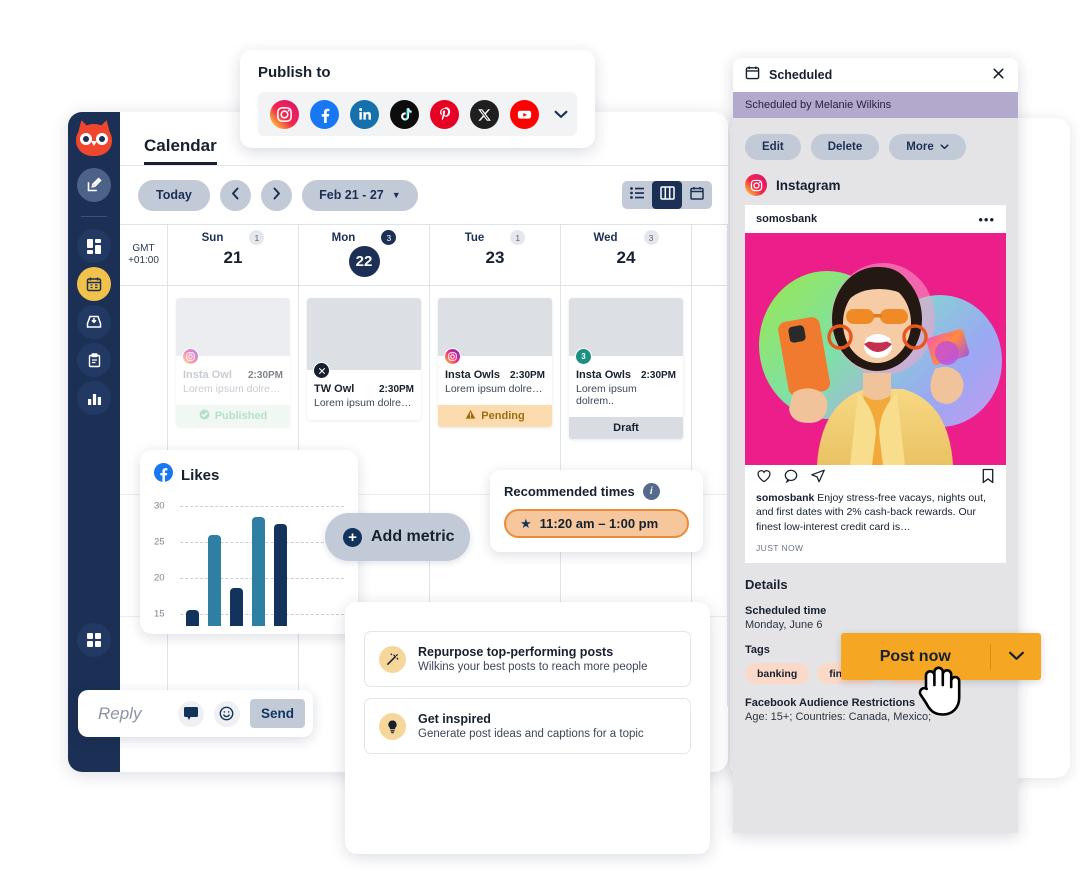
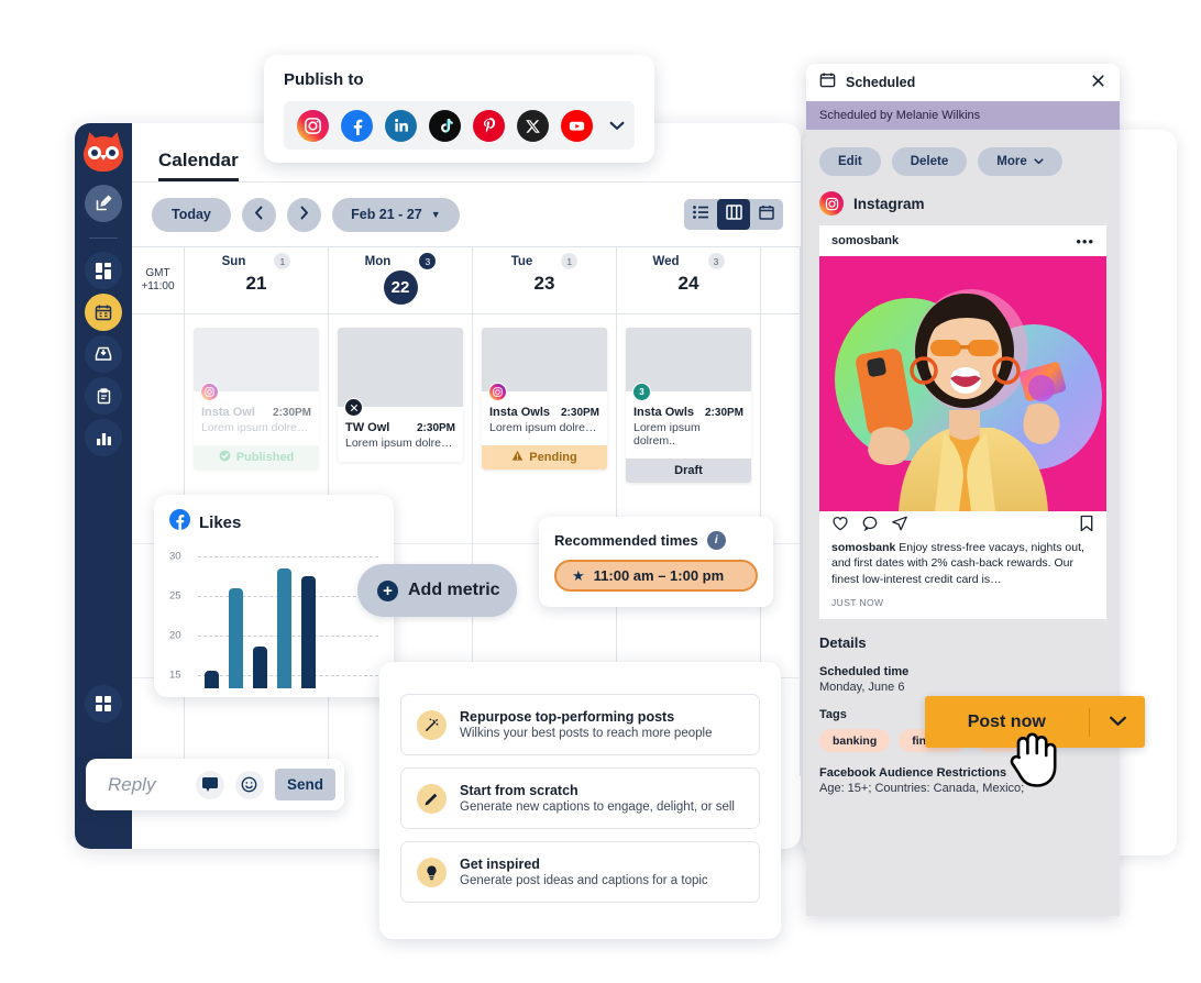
  Calendar
  Today
  Feb 21 - 27
  ▼
  GMT
- +01:00
+ +11:00
  Sun
  1
  21
  Mon
  3
  22
  Tue
  1
  23
  Wed
  3
  24
  Insta Owl
  2:30PM
  Lorem ipsum dolre…
  Published
  TW Owl
  2:30PM
  Lorem ipsum dolre…
  Insta Owls
  2:30PM
  Lorem ipsum dolre…
  Pending
  3
  Insta Owls
  2:30PM
  Lorem ipsum dolrem..
  Draft
  Publish to
  Likes
  30
  25
  20
  15
  +
  Add metric
  Recommended times
  i
  ★
- 11:20 am – 1:00 pm
+ 11:00 am – 1:00 pm
  Repurpose top-performing posts
  Wilkins your best posts to reach more people
+ Start from scratch
+ Generate new captions to engage, delight, or sell
  Get inspired
  Generate post ideas and captions for a topic
  Reply
  Send
  Scheduled
  Scheduled by Melanie Wilkins
  Edit
  Delete
  More
  Instagram
  somosbank
  •••
  somosbank Enjoy stress-free vacays, nights out, and first dates with 2% cash-back rewards. Our finest low-interest credit card is…
  JUST NOW
  Details
  Scheduled time
  Monday, June 6
  Tags
  banking
  Facebook Audience Restrictions
  Age: 15+; Countries: Canada, Mexico;
  Post now
